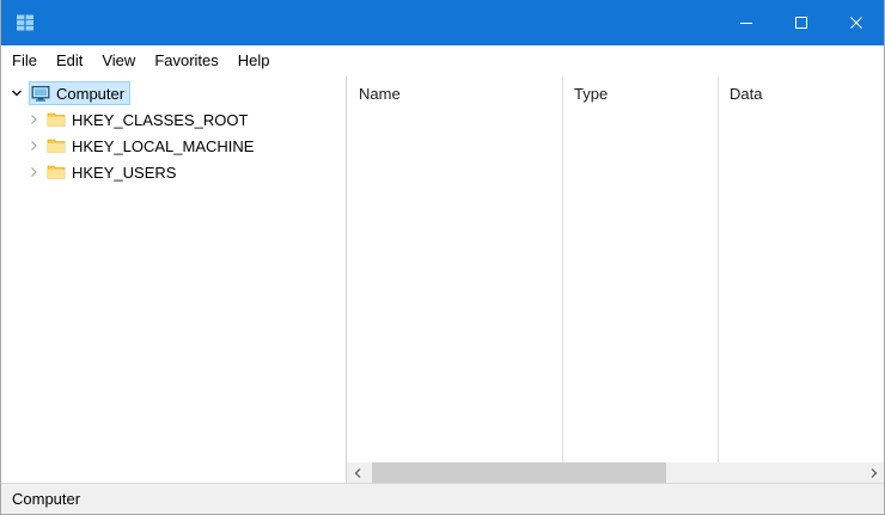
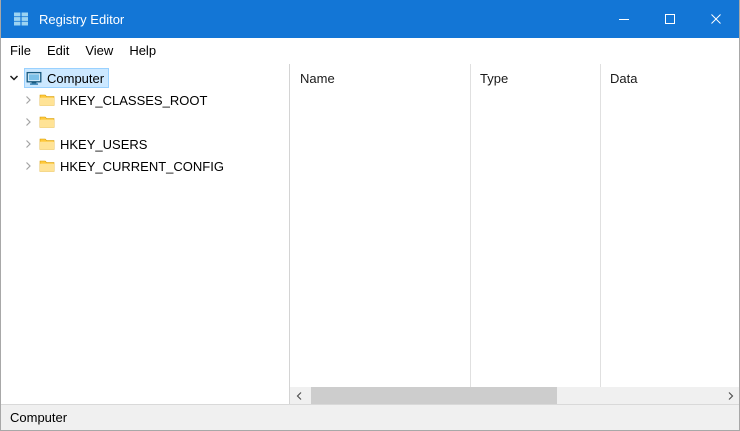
+ Registry Editor
  File
  Edit
  View
- Favorites
  Help
  Computer
  HKEY_CLASSES_ROOT
- HKEY_LOCAL_MACHINE
  HKEY_USERS
+ HKEY_CURRENT_CONFIG
  Name
  Type
  Data
  Computer
